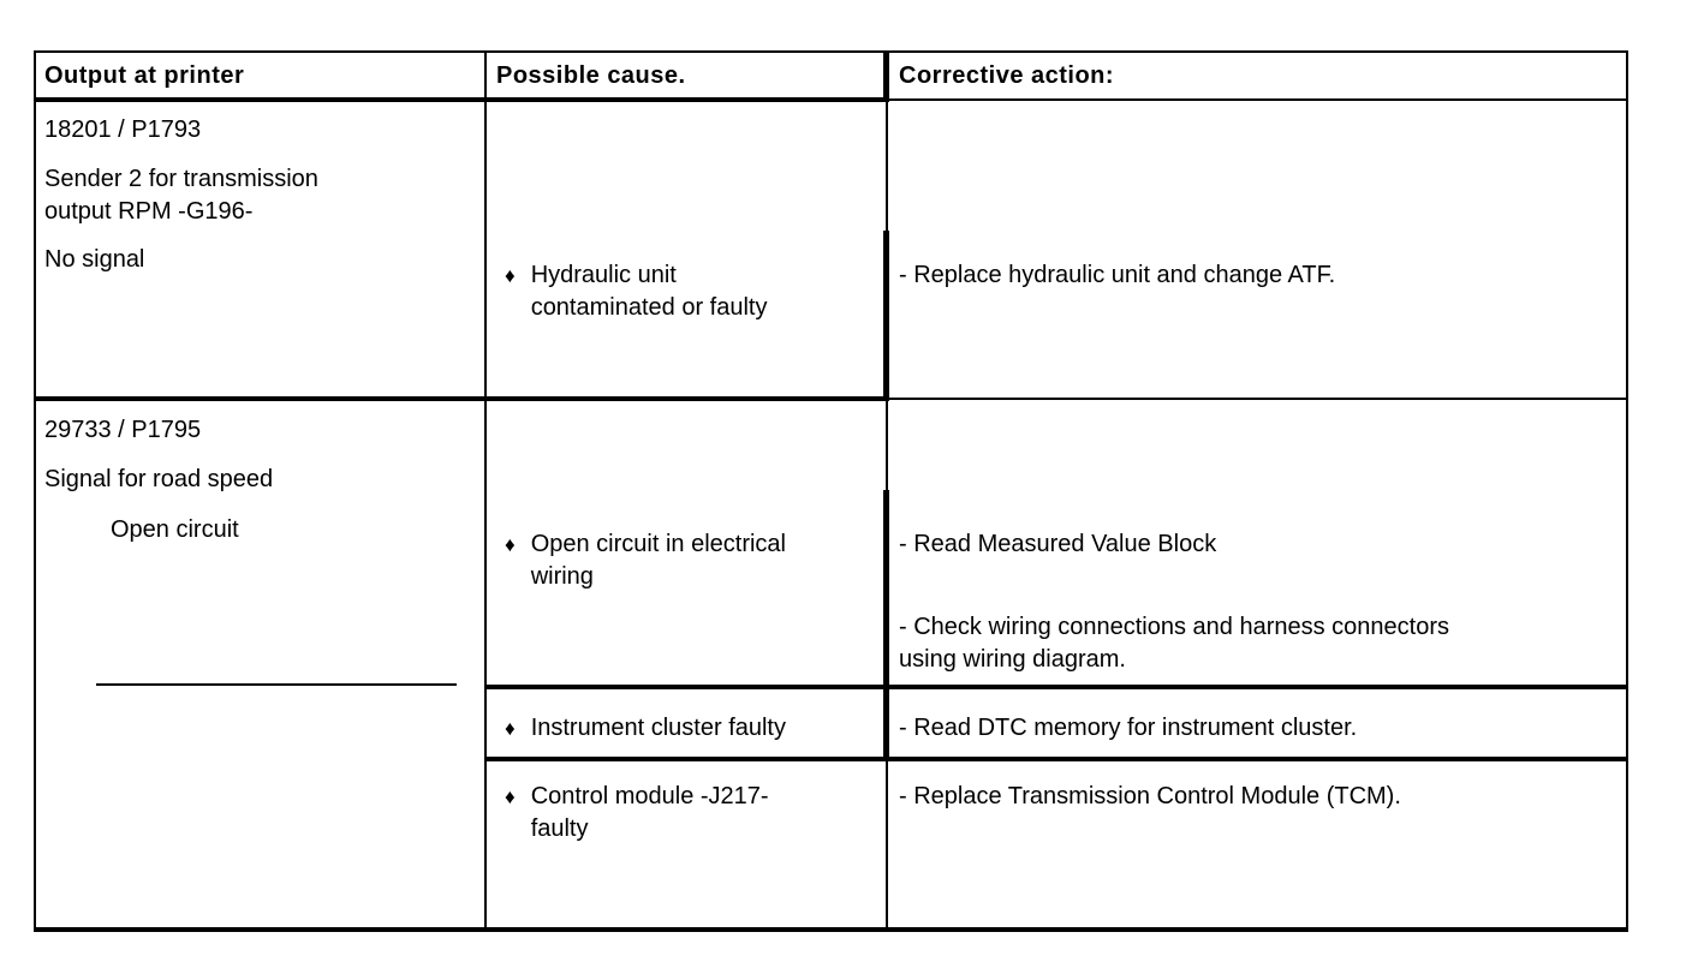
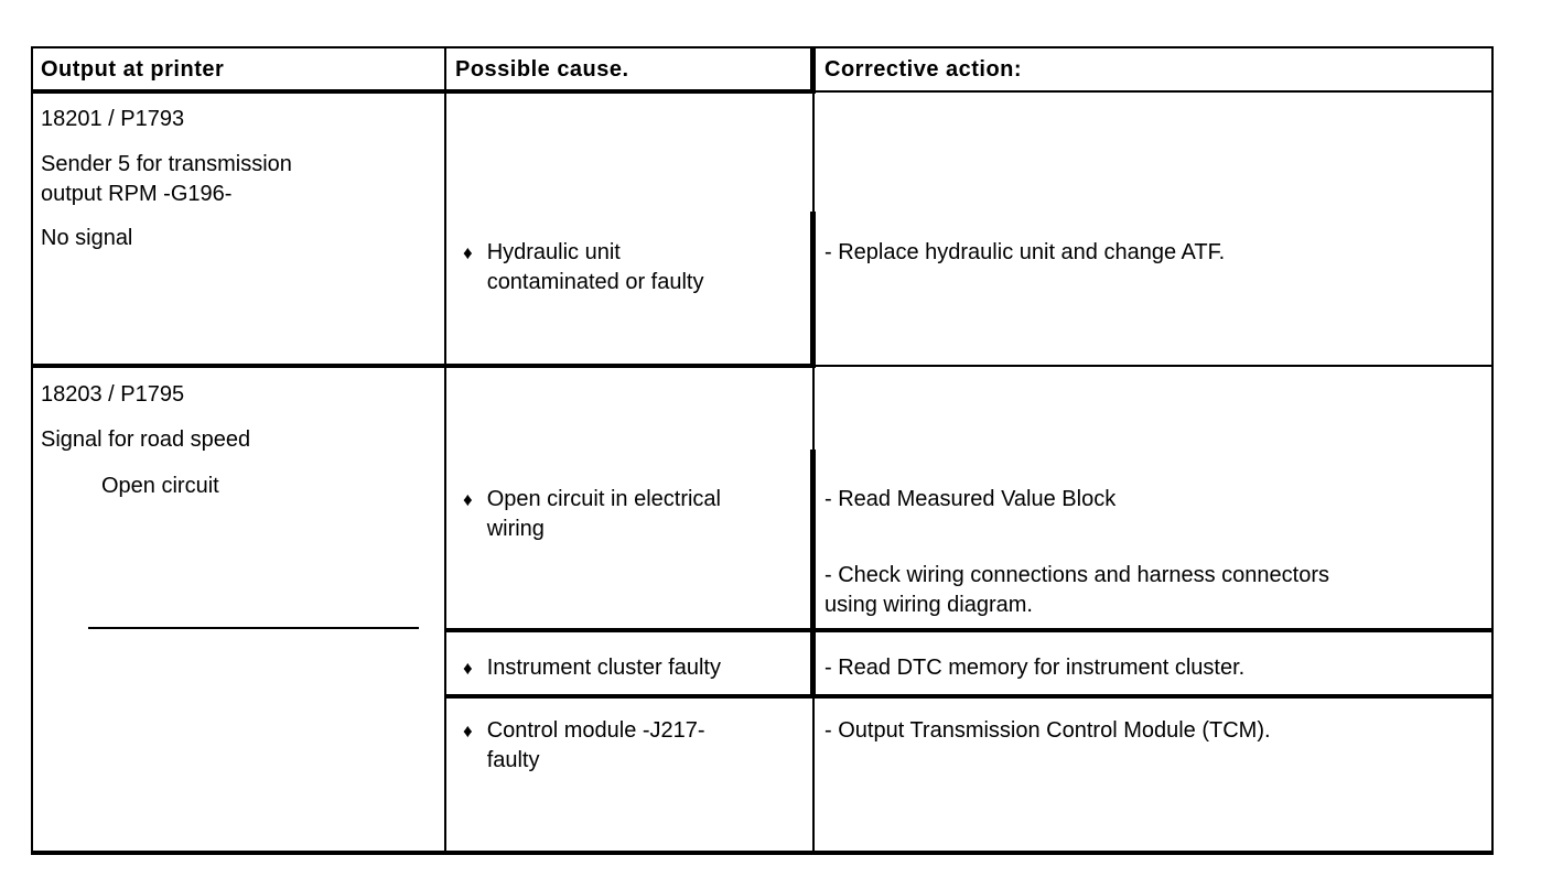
  Output at printer
  Possible cause.
  Corrective action:
  18201 / P1793
- Sender 2 for transmission
+ Sender 5 for transmission
  output RPM -G196-
  No signal
  ♦
  Hydraulic unit
  contaminated or faulty
  - Replace hydraulic unit and change ATF.
- 29733 / P1795
+ 18203 / P1795
  Signal for road speed
  Open circuit
  ♦
  Open circuit in electrical
  wiring
  - Read Measured Value Block
  - Check wiring connections and harness connectors
  using wiring diagram.
  ♦
  Instrument cluster faulty
  - Read DTC memory for instrument cluster.
  ♦
  Control module -J217-
  faulty
- - Replace Transmission Control Module (TCM).
+ - Output Transmission Control Module (TCM).
